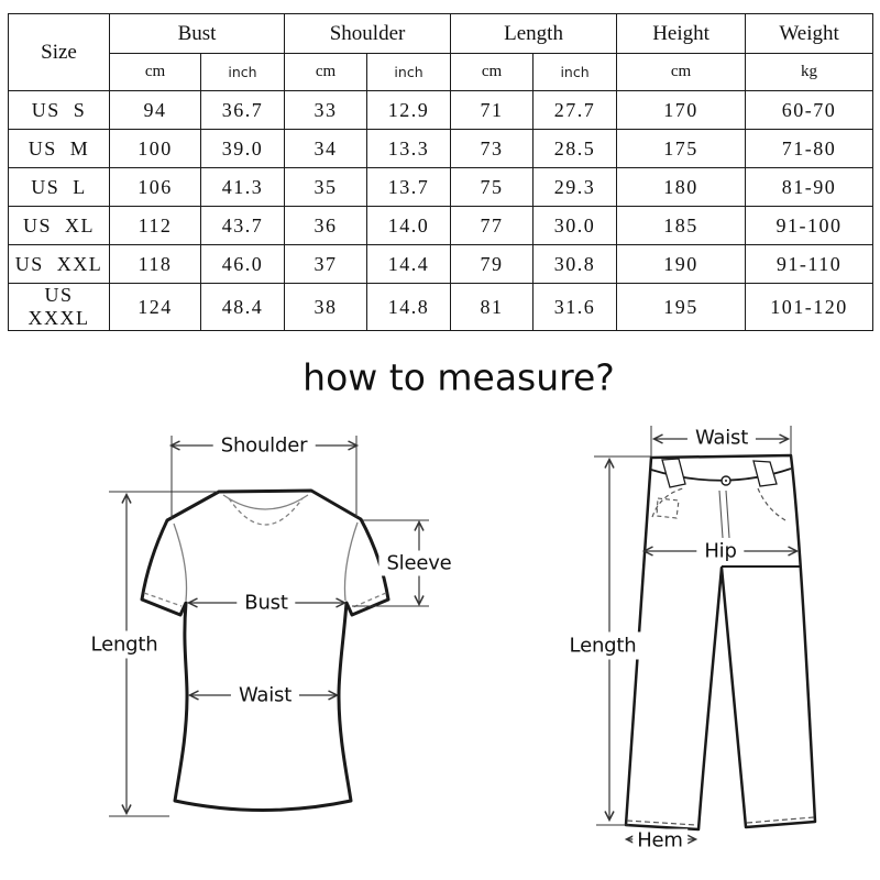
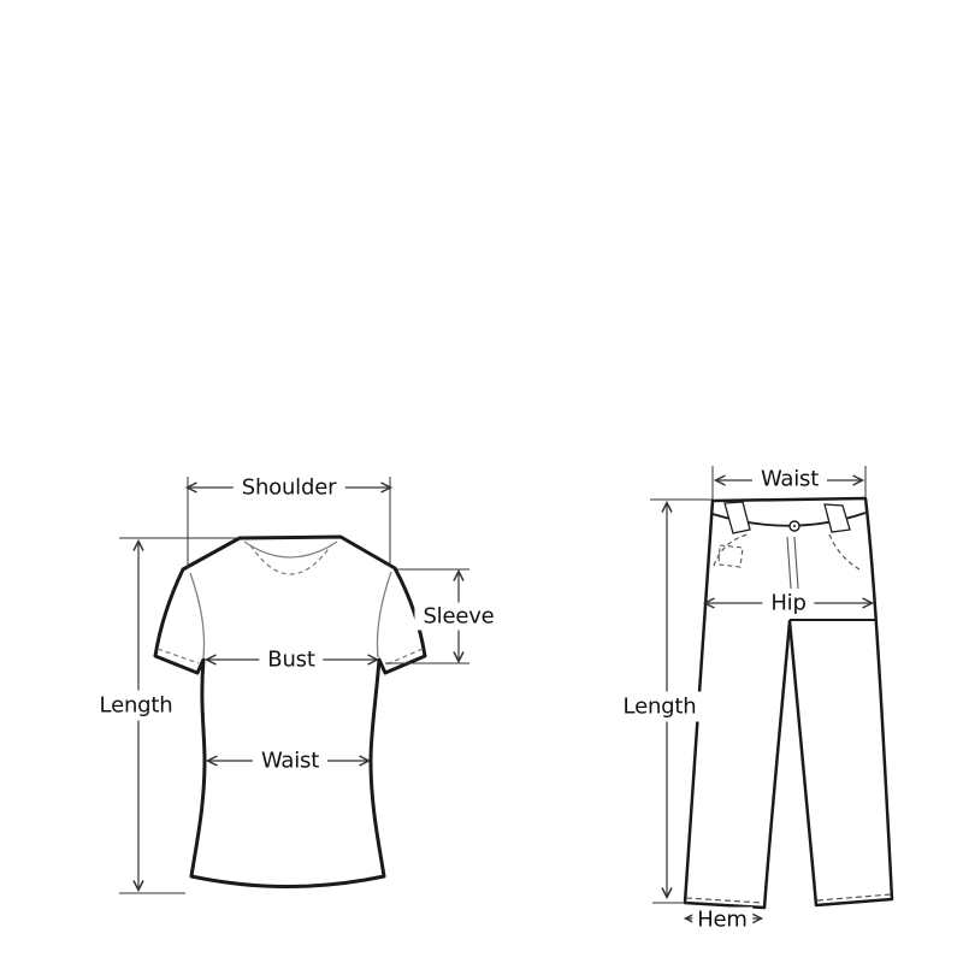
- Size	Bust	Shoulder	Length	Height	Weight
- cm	inch	cm	inch	cm	inch	cm	kg
- US S	94	36.7	33	12.9	71	27.7	170	60-70
- US M	100	39.0	34	13.3	73	28.5	175	71-80
- US L	106	41.3	35	13.7	75	29.3	180	81-90
- US XL	112	43.7	36	14.0	77	30.0	185	91-100
- US XXL	118	46.0	37	14.4	79	30.8	190	91-110
- US XXXL	124	48.4	38	14.8	81	31.6	195	101-120
- how to measure?
  Shoulder
  Sleeve
  Bust
  Waist
  Length
  Waist
  Hip
  Length
  Hem
